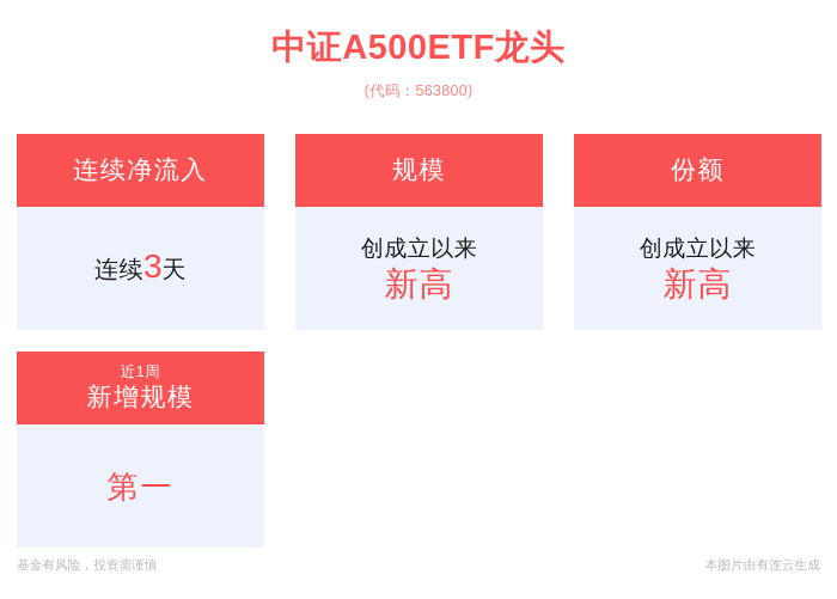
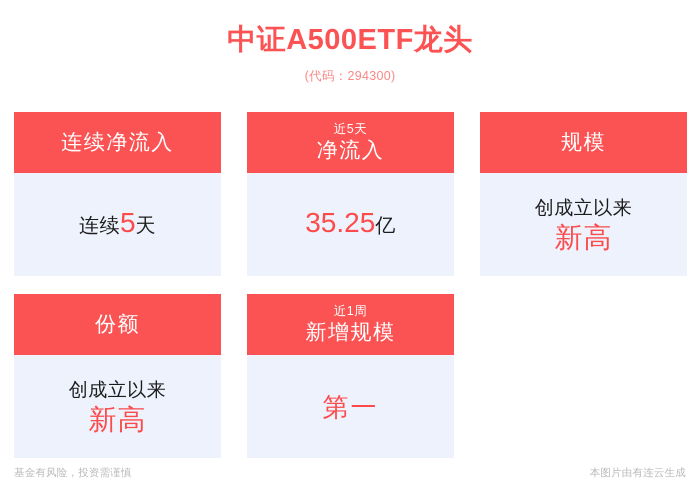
  中证A500ETF龙头
- (代码：563800)
+ (代码：294300)
  连续净流入
- 连续3天
+ 连续5天
+ 近5天
+ 净流入
+ 35.25亿
  规模
  创成立以来
  新高
  份额
  创成立以来
  新高
  近1周
  新增规模
  第一
  基金有风险，投资需谨慎
  本图片由有连云生成
